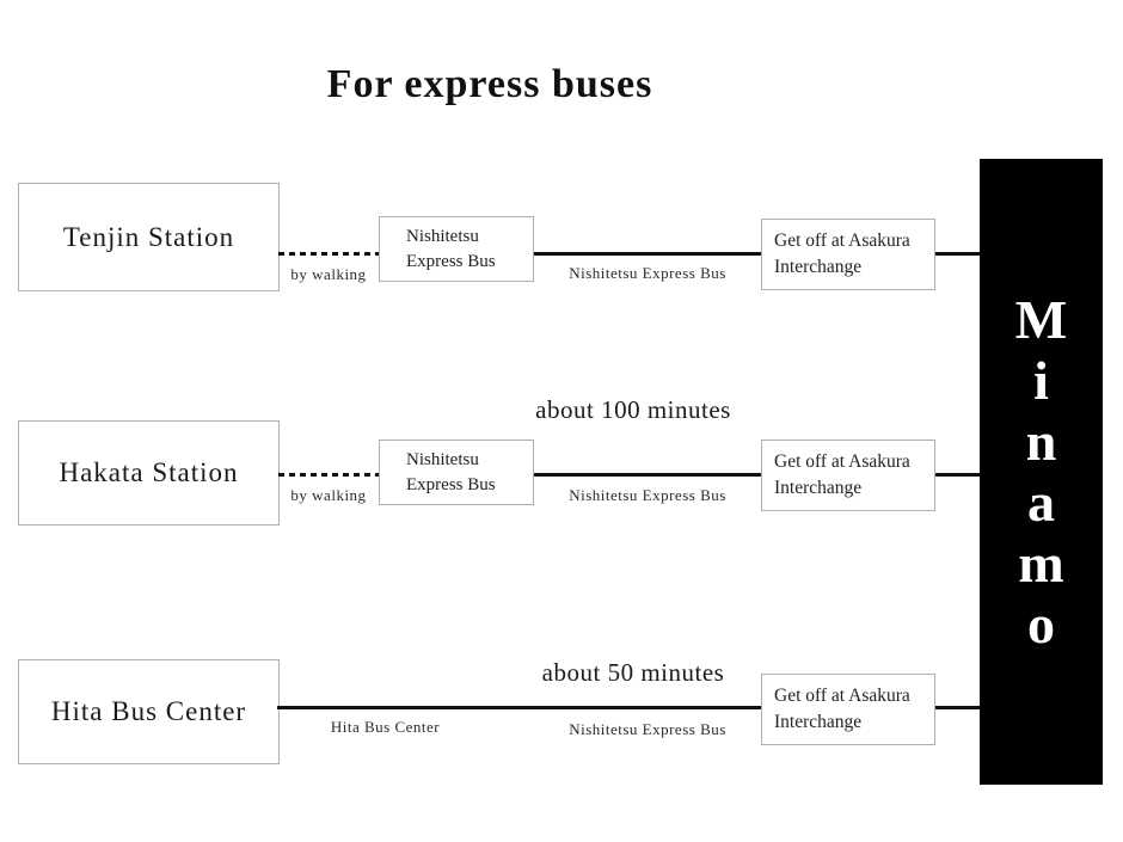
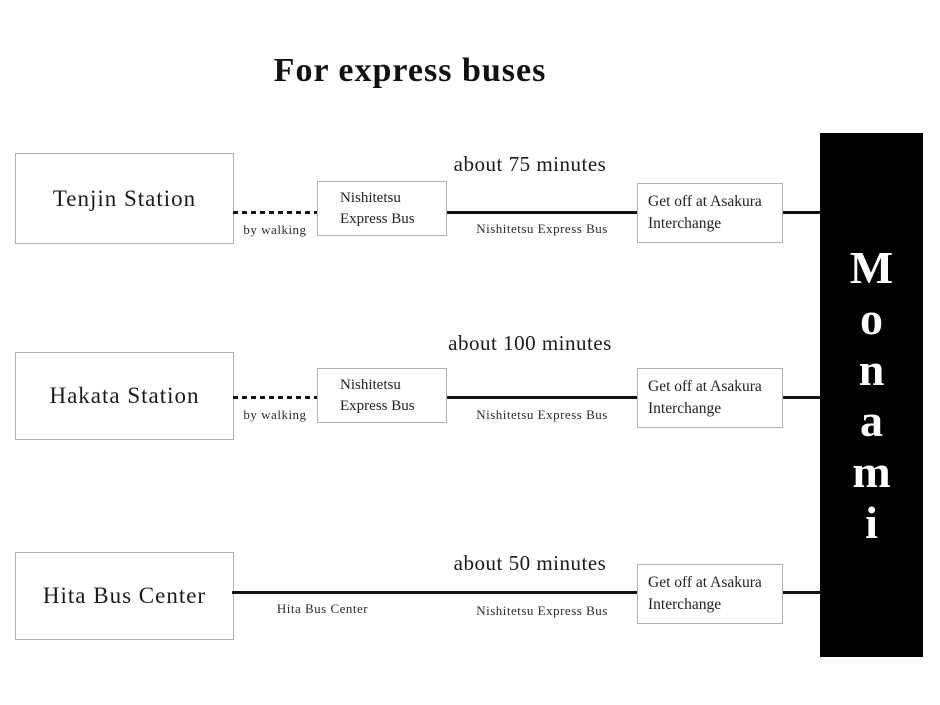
  For express buses
  Tenjin Station
  by walking
  Nishitetsu
  Express Bus
+ about 75 minutes
  Nishitetsu Express Bus
  Get off at Asakura
  Interchange
  Hakata Station
  by walking
  Nishitetsu
  Express Bus
  about 100 minutes
  Nishitetsu Express Bus
  Get off at Asakura
  Interchange
  Hita Bus Center
  Hita Bus Center
  about 50 minutes
  Nishitetsu Express Bus
  Get off at Asakura
  Interchange
  M
- i
+ o
  n
  a
  m
- o
+ i
